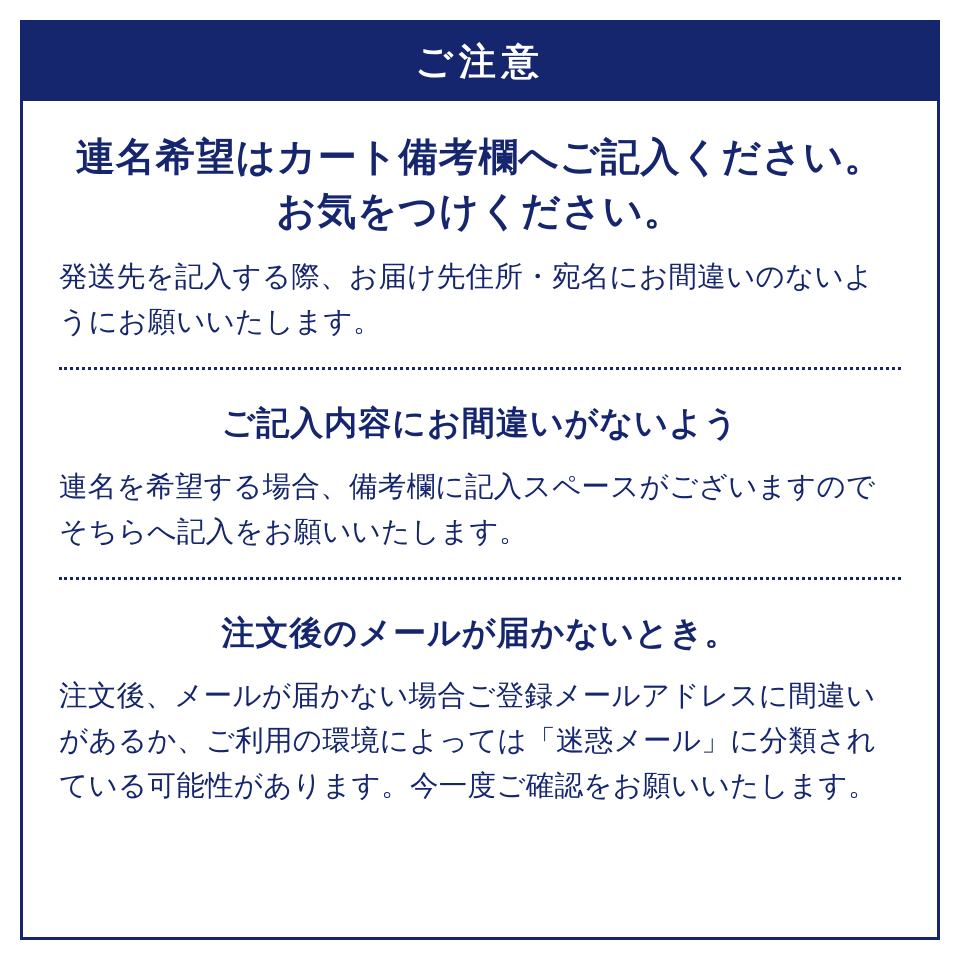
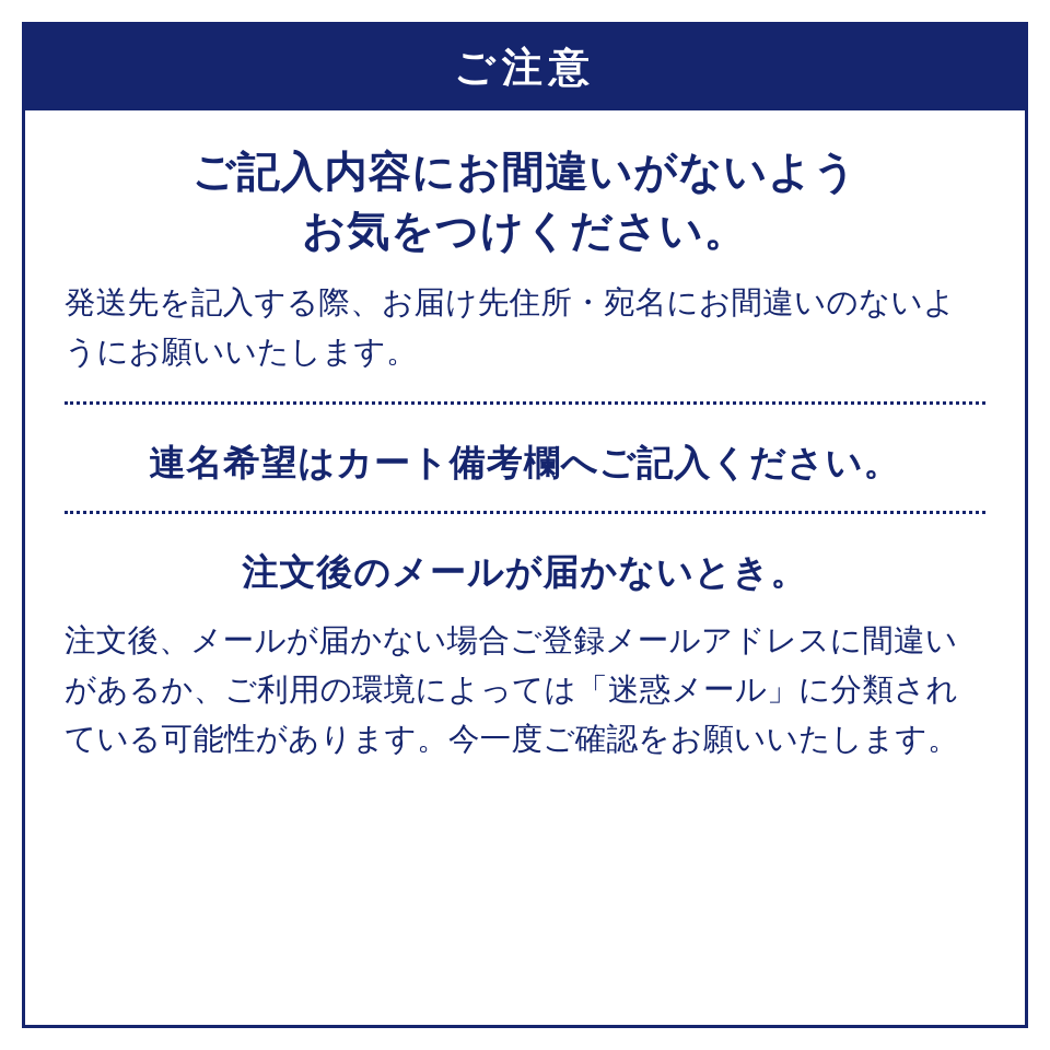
  ご注意
- 連名希望はカート備考欄へご記入ください。
+ ご記入内容にお間違いがないよう
  お気をつけください。
  発送先を記入する際、お届け先住所・宛名にお間違いのないようにお願いいたします。
- ご記入内容にお間違いがないよう
+ 連名希望はカート備考欄へご記入ください。
- 連名を希望する場合、備考欄に記入スペースがございますのでそちらへ記入をお願いいたします。
  注文後のメールが届かないとき。
  注文後、メールが届かない場合ご登録メールアドレスに間違いがあるか、ご利用の環境によっては「迷惑メール」に分類されている可能性があります。今一度ご確認をお願いいたします。
